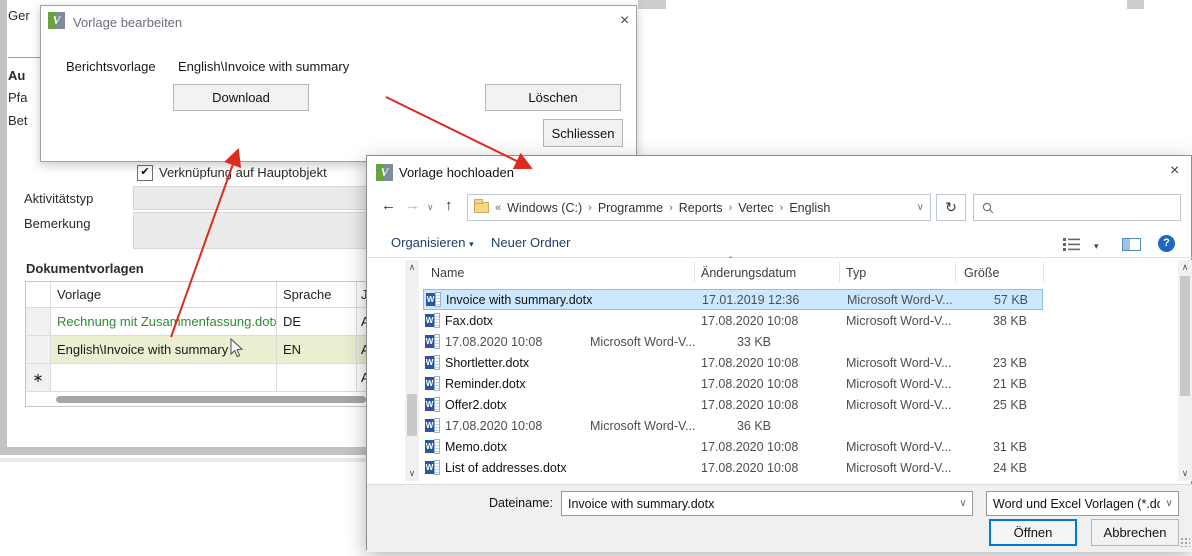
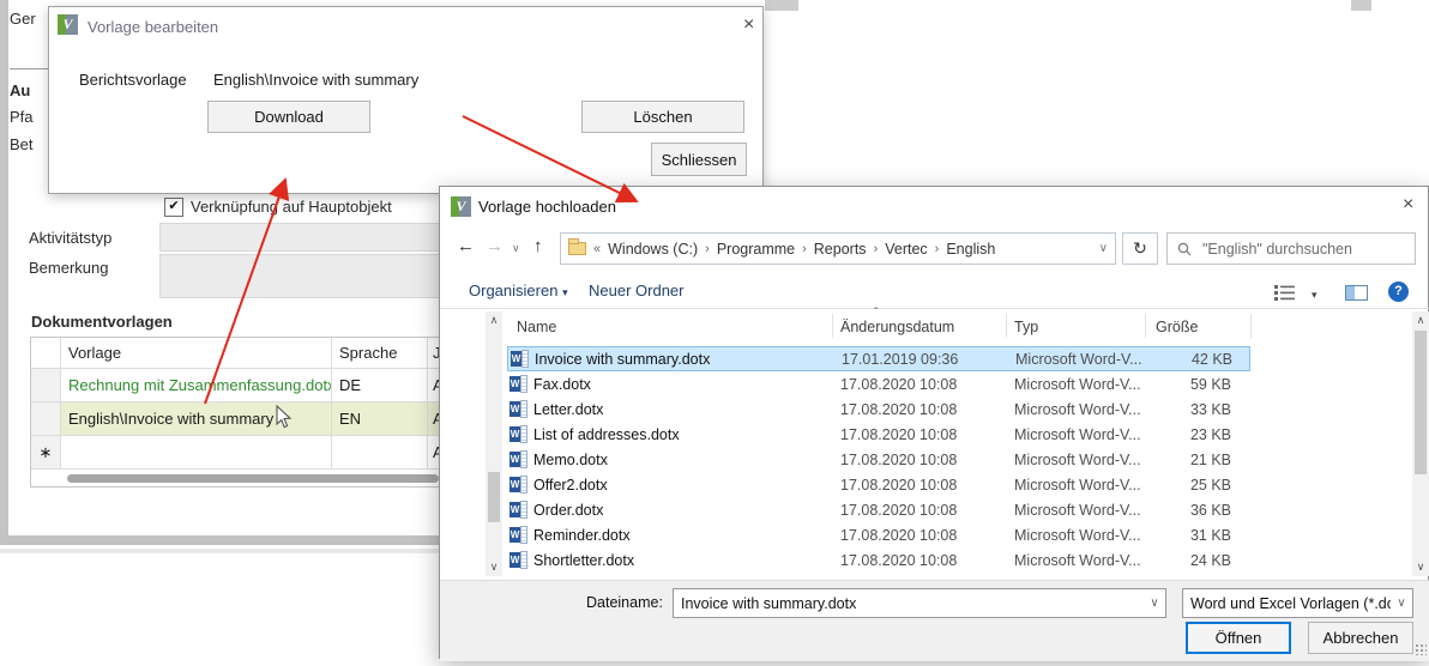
  Ger
  Au
  Pfa
  Bet
  ✔
  Verknüpfung auf Hauptobjekt
  Aktivitätstyp
  Bemerkung
  Dokumentvorlagen
  Vorlage
  Sprache
  Rechnung mit Zusammenfassung.dotx
  DE
  English\Invoice with summary
  EN
  ∗
  V
  Vorlage bearbeiten
  ×
  Berichtsvorlage
  English\Invoice with summary
  Download
  Löschen
  Schliessen
  V
  Vorlage hochloaden
  ×
  ←
  →
  ∨
  ↑
  «
  Windows (C:)
  ›
  Programme
  ›
  Reports
  ›
  Vertec
  ›
  English
  ∨
  ↻
+ "English" durchsuchen
  Organisieren ▾
  Neuer Ordner
  ▾
  ?
  ∧
  ∨
  Name
  ˆ
  Änderungsdatum
  Typ
  Größe
  W
  Invoice with summary.dotx
- 17.01.2019 12:36
+ 17.01.2019 09:36
  Microsoft Word-V...
- 57 KB
+ 42 KB
  W
  Fax.dotx
  17.08.2020 10:08
  Microsoft Word-V...
- 38 KB
+ 59 KB
  W
+ Letter.dotx
  17.08.2020 10:08
  Microsoft Word-V...
  33 KB
  W
- Shortletter.dotx
+ List of addresses.dotx
  17.08.2020 10:08
  Microsoft Word-V...
  23 KB
  W
- Reminder.dotx
+ Memo.dotx
  17.08.2020 10:08
  Microsoft Word-V...
  21 KB
  W
  Offer2.dotx
  17.08.2020 10:08
  Microsoft Word-V...
  25 KB
  W
+ Order.dotx
  17.08.2020 10:08
  Microsoft Word-V...
  36 KB
  W
- Memo.dotx
+ Reminder.dotx
  17.08.2020 10:08
  Microsoft Word-V...
  31 KB
  W
- List of addresses.dotx
+ Shortletter.dotx
  17.08.2020 10:08
  Microsoft Word-V...
  24 KB
  ∧
  ∨
  Dateiname:
  Invoice with summary.dotx
  ∨
  Word und Excel Vorlagen (*.d
  ∨
  Öffnen
  Abbrechen
